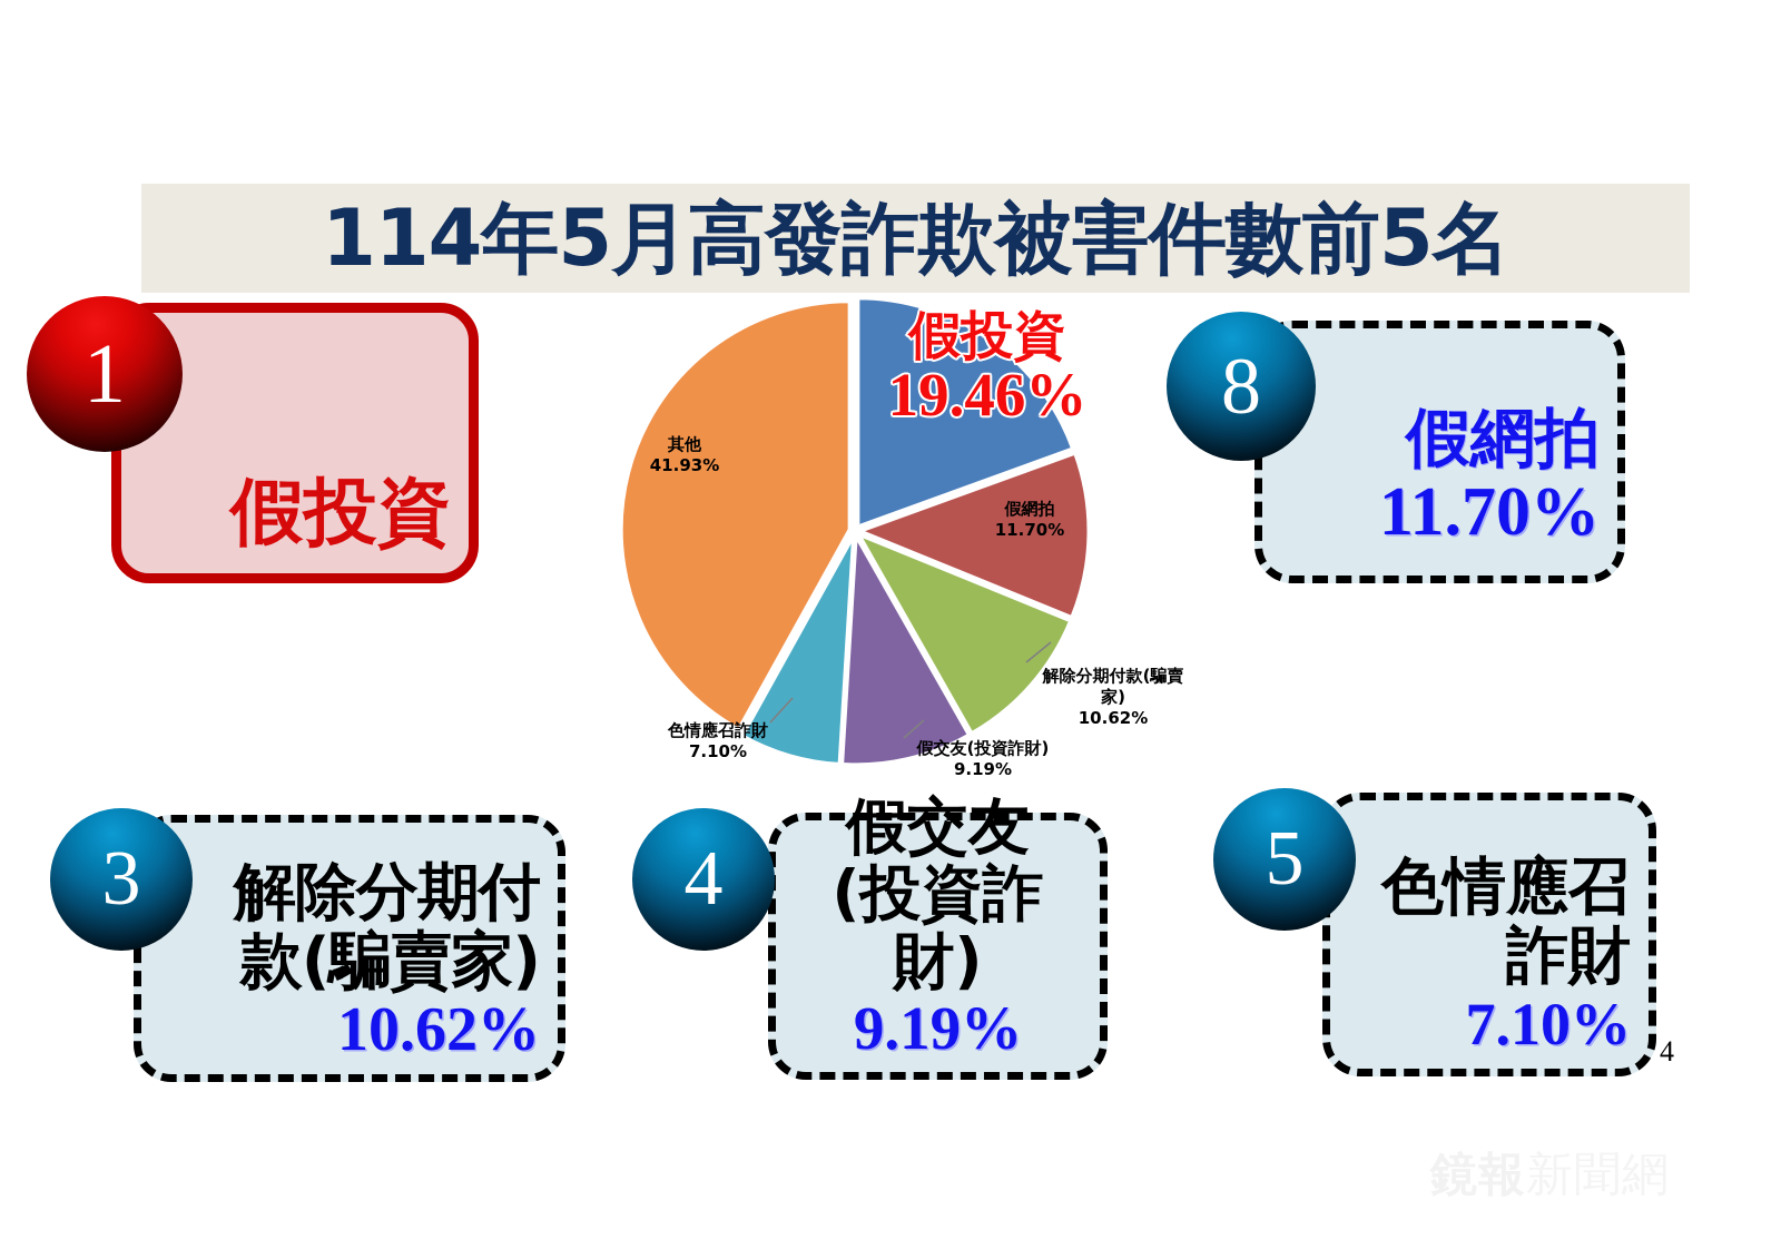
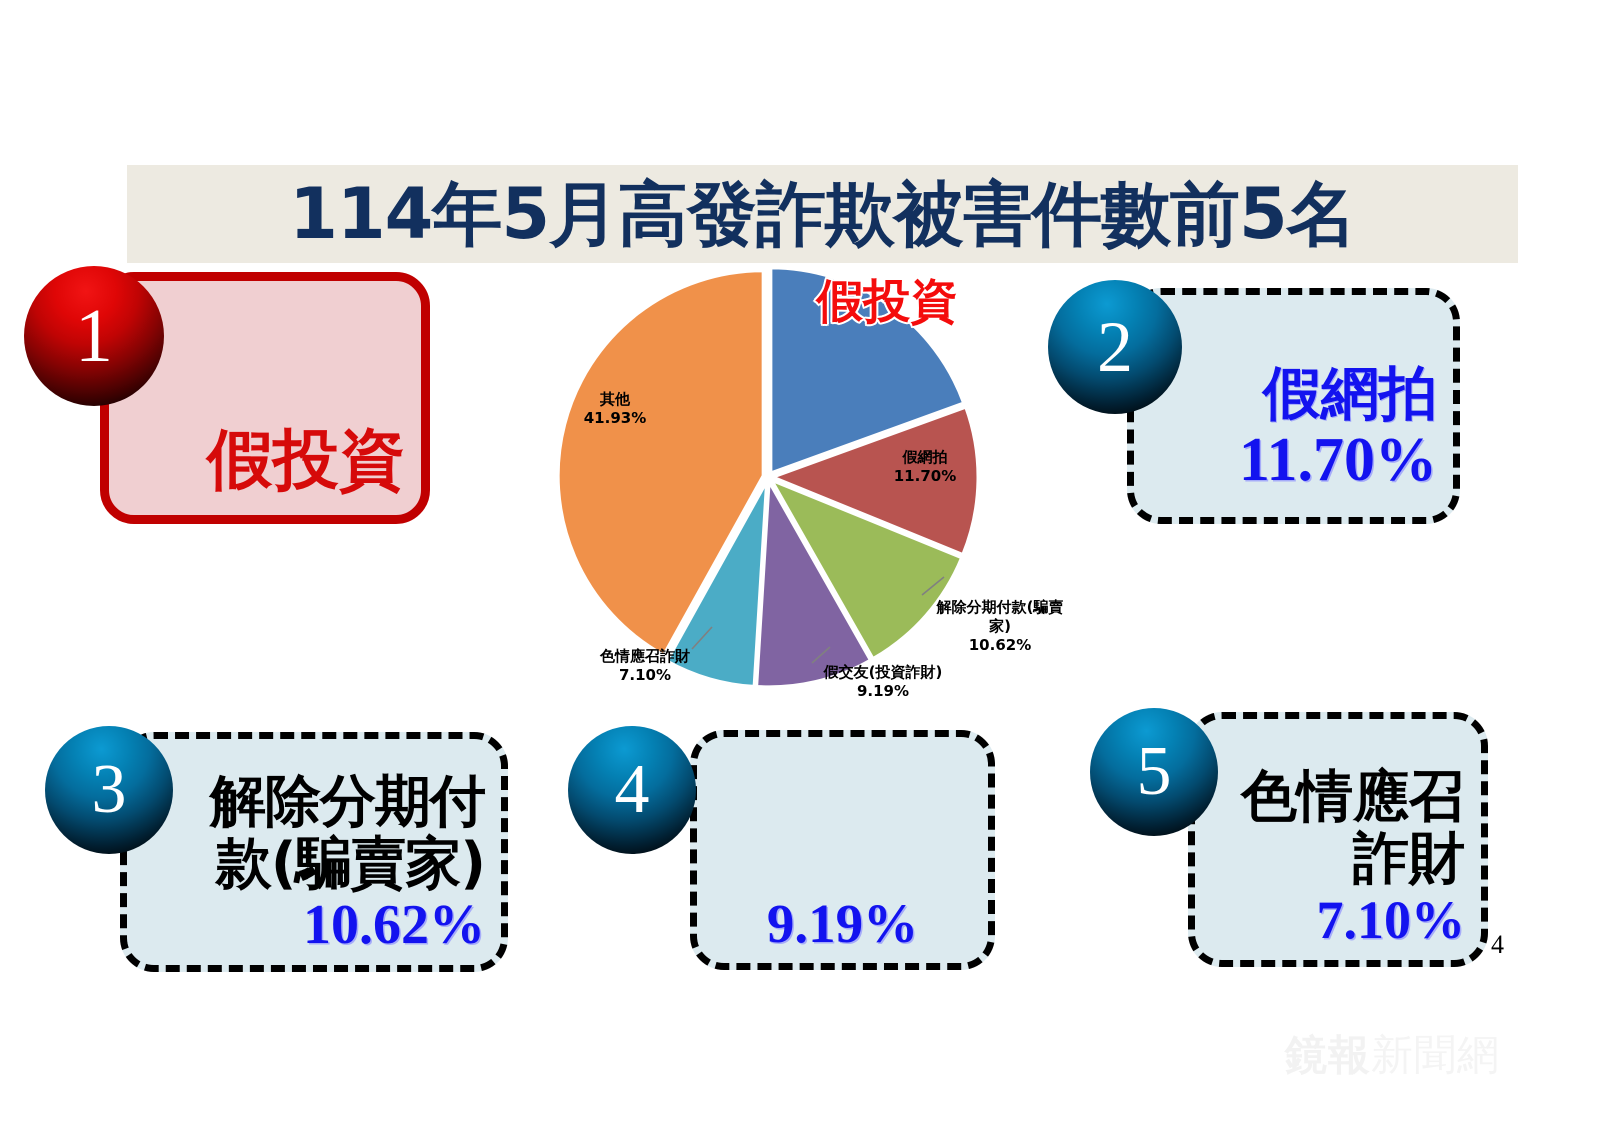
  114年5月高發詐欺被害件數前5名
  其他
  41.93%
  假網拍
  11.70%
  解除分期付款(騙賣
  家)
  10.62%
  假交友(投資詐財)
  9.19%
  色情應召詐財
  7.10%
  假投資
- 19.46%
  1
  假投資
- 8
+ 2
  假網拍
  11.70%
  3
  解除分期付
  款(騙賣家)
  10.62%
  4
- 假交友
- (投資詐財)
  9.19%
  5
  色情應召
  詐財
  7.10%
  4
